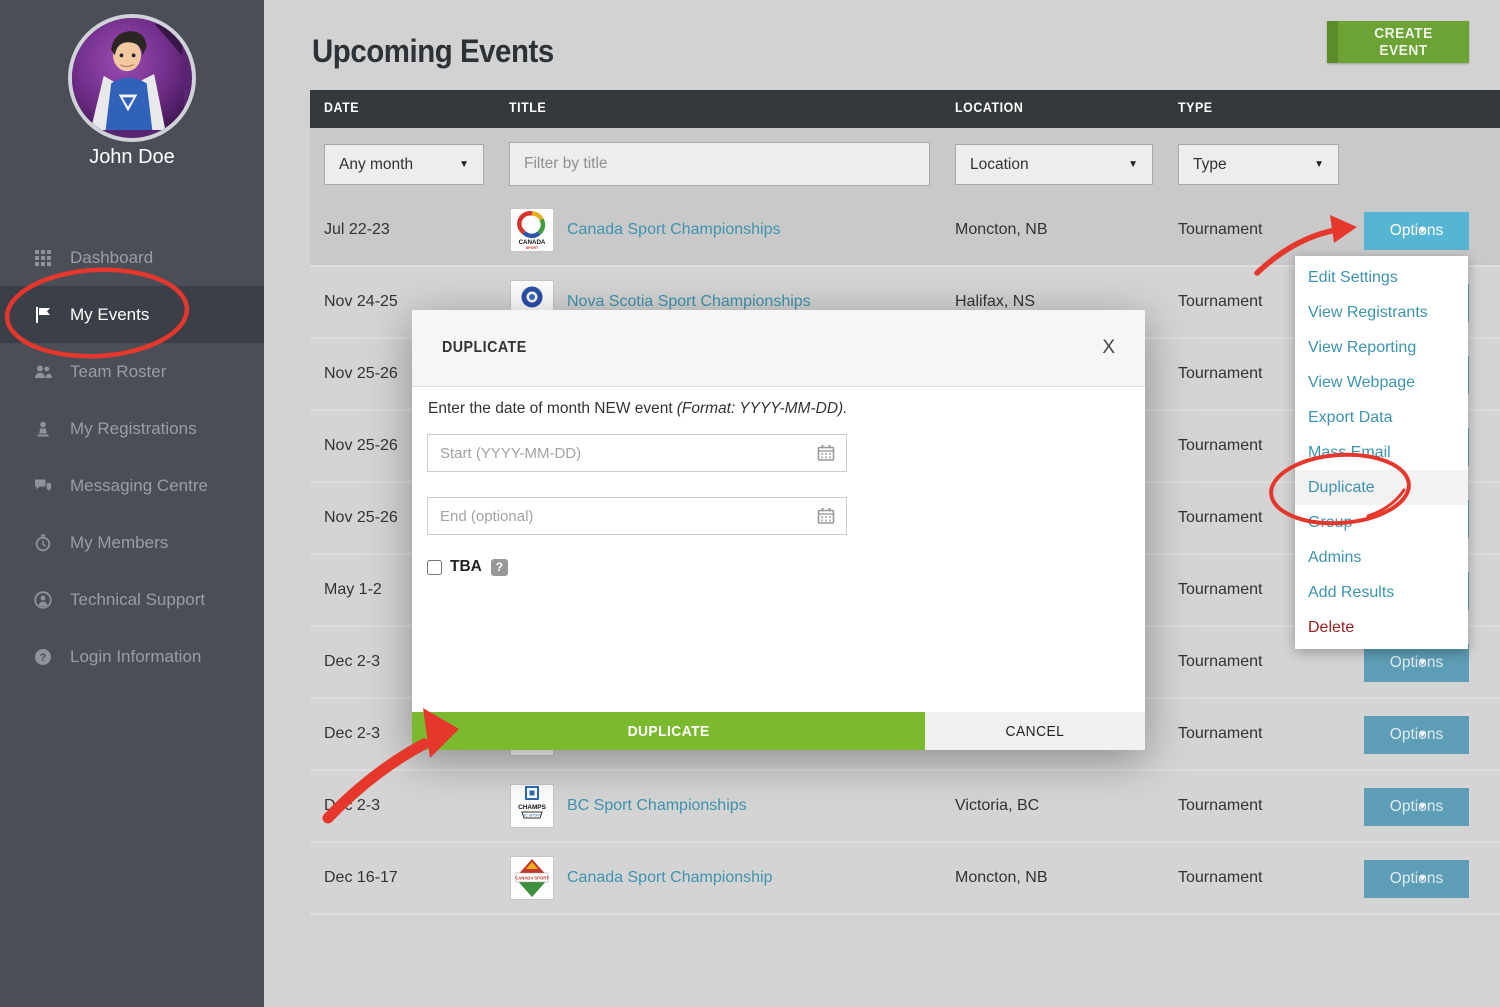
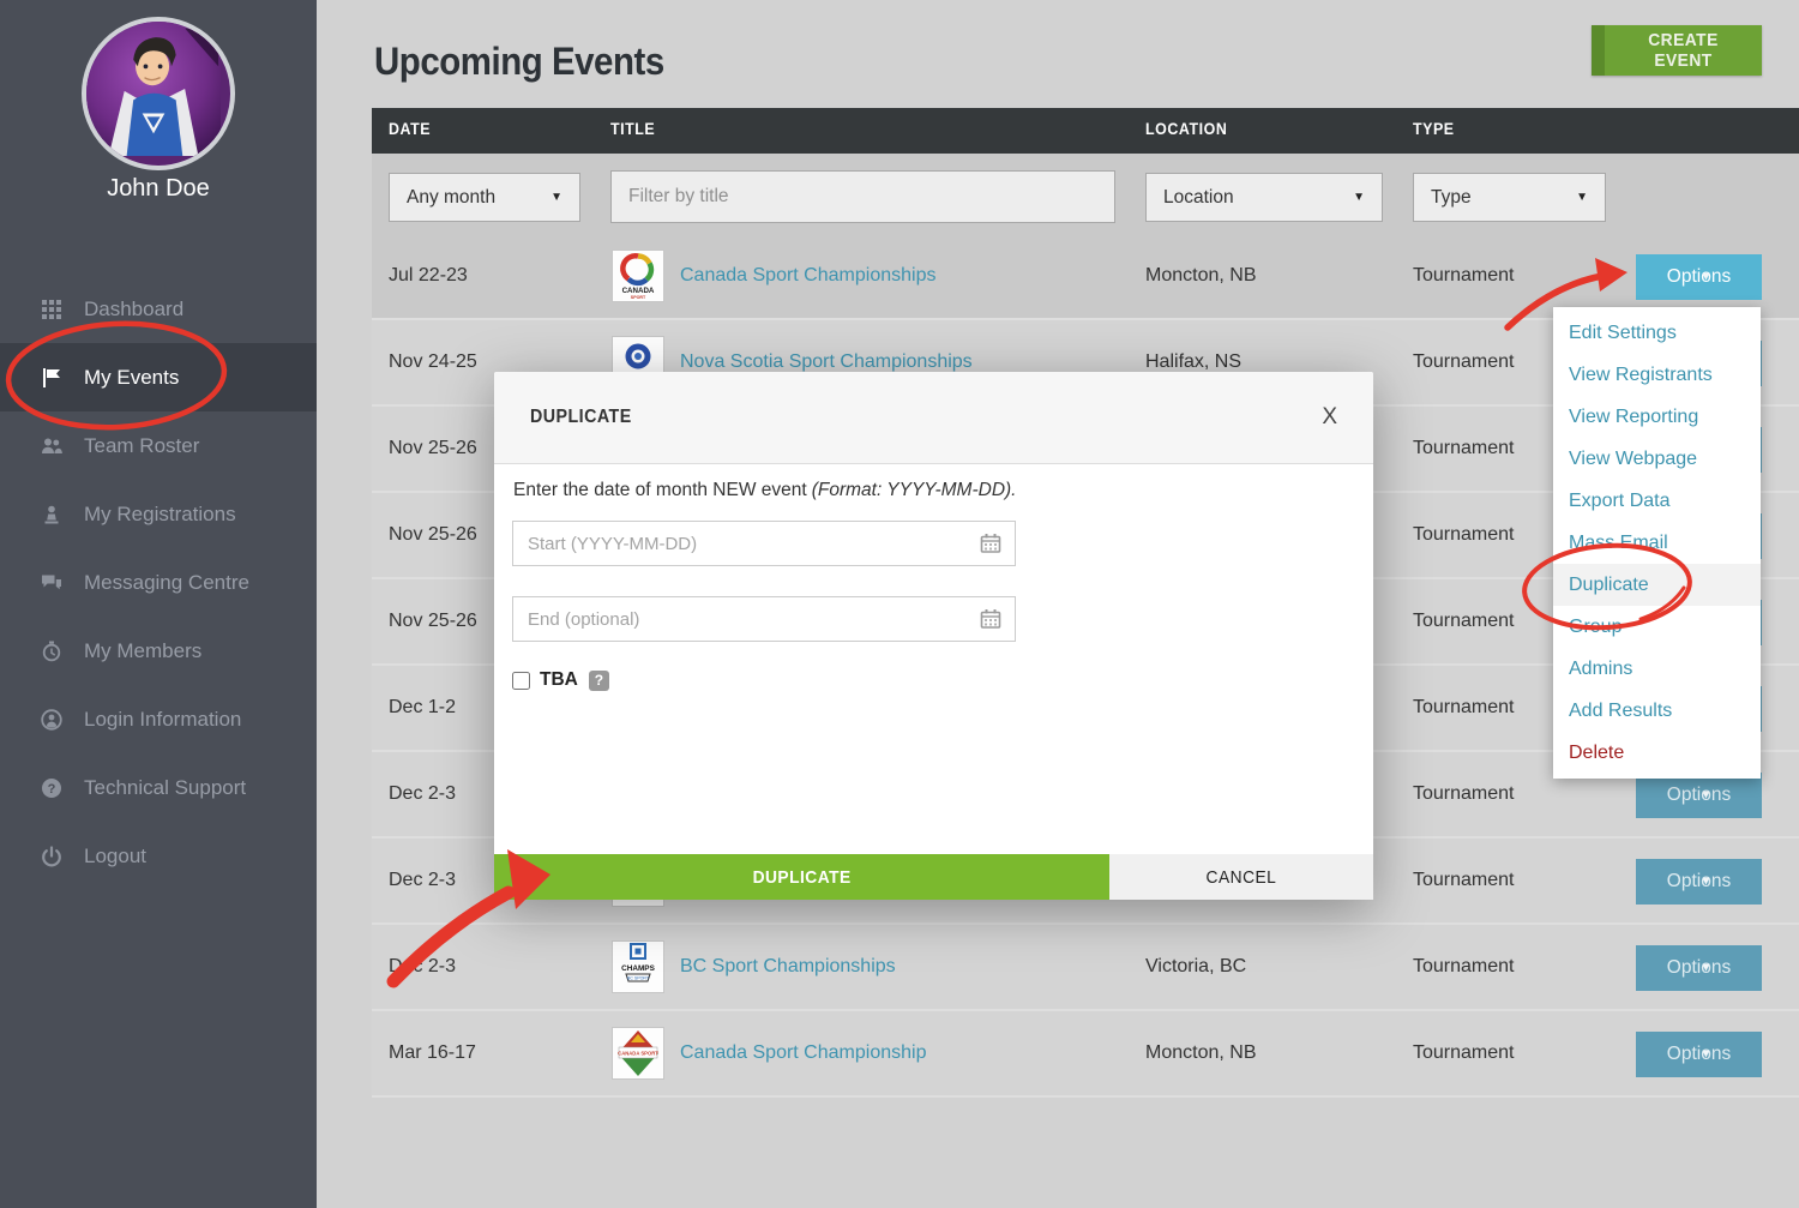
  John Doe
  Dashboard
  My Events
  Team Roster
  My Registrations
  Messaging Centre
  My Members
- Technical Support
+ Login Information
  ?
- Login Information
+ Technical Support
+ Logout
  Upcoming Events
  CREATE EVENT
  DATE
  TITLE
  LOCATION
  TYPE
  Any month
  ▼
  Filter by title
  Location
  ▼
  Type
  ▼
  Jul 22-23
  Canada Sport Championships
  Moncton, NB
  Tournament
  Options
  ▼
  Nov 24-25
  Nova Scotia Sport Championships
  Halifax, NS
  Tournament
  Nov 25-26
  Tournament
  Nov 25-26
  Tournament
  Nov 25-26
  Tournament
- May 1-2
+ Dec 1-2
  Tournament
  Dec 2-3
  Tournament
  Options
  ▼
  Dec 2-3
  Tournament
  Options
  ▼
  Dc 2-3
  BC Sport Championships
  Victoria, BC
  Tournament
  Options
  ▼
- Dec 16-17
+ Mar 16-17
  Canada Sport Championship
  Moncton, NB
  Tournament
  Options
  ▼
  Edit Settings
  View Registrants
  View Reporting
  View Webpage
  Export Data
  Mass Email
  Duplicate
  Admins
  Add Results
  Delete
  DUPLICATE
  X
  Enter the date of month NEW event (Format: YYYY-MM-DD).
  Start (YYYY-MM-DD)
  End (optional)
  TBA
  ?
  DUPLICATE
  CANCEL
